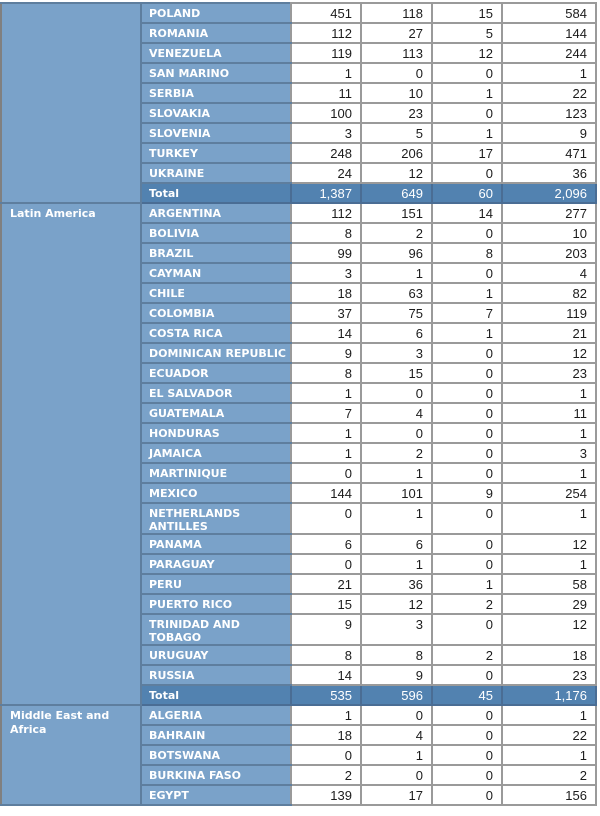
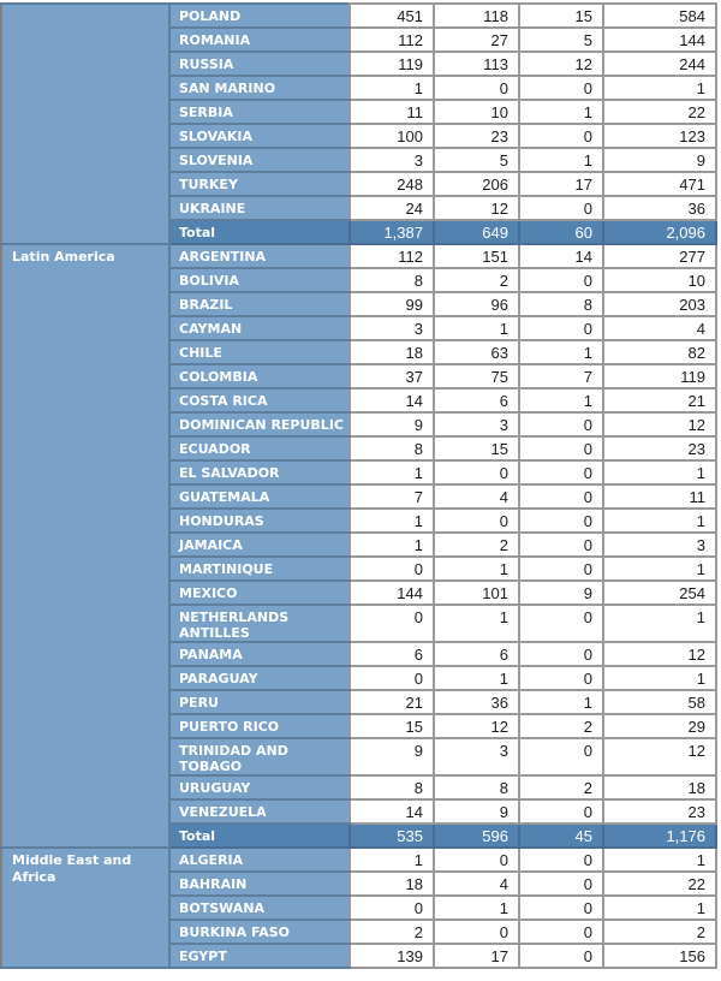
  	POLAND	451	118	15	584
  ROMANIA	112	27	5	144
- VENEZUELA	119	113	12	244
+ RUSSIA	119	113	12	244
  SAN MARINO	1	0	0	1
  SERBIA	11	10	1	22
  SLOVAKIA	100	23	0	123
  SLOVENIA	3	5	1	9
  TURKEY	248	206	17	471
  UKRAINE	24	12	0	36
  Total	1,387	649	60	2,096
  Latin America	ARGENTINA	112	151	14	277
  BOLIVIA	8	2	0	10
  BRAZIL	99	96	8	203
  CAYMAN	3	1	0	4
  CHILE	18	63	1	82
  COLOMBIA	37	75	7	119
  COSTA RICA	14	6	1	21
  DOMINICAN REPUBLIC	9	3	0	12
  ECUADOR	8	15	0	23
  EL SALVADOR	1	0	0	1
  GUATEMALA	7	4	0	11
  HONDURAS	1	0	0	1
  JAMAICA	1	2	0	3
  MARTINIQUE	0	1	0	1
  MEXICO	144	101	9	254
  NETHERLANDS ANTILLES	0	1	0	1
  PANAMA	6	6	0	12
  PARAGUAY	0	1	0	1
  PERU	21	36	1	58
  PUERTO RICO	15	12	2	29
  TRINIDAD AND TOBAGO	9	3	0	12
  URUGUAY	8	8	2	18
- RUSSIA	14	9	0	23
+ VENEZUELA	14	9	0	23
  Total	535	596	45	1,176
  Middle East and Africa	ALGERIA	1	0	0	1
  BAHRAIN	18	4	0	22
  BOTSWANA	0	1	0	1
  BURKINA FASO	2	0	0	2
  EGYPT	139	17	0	156
